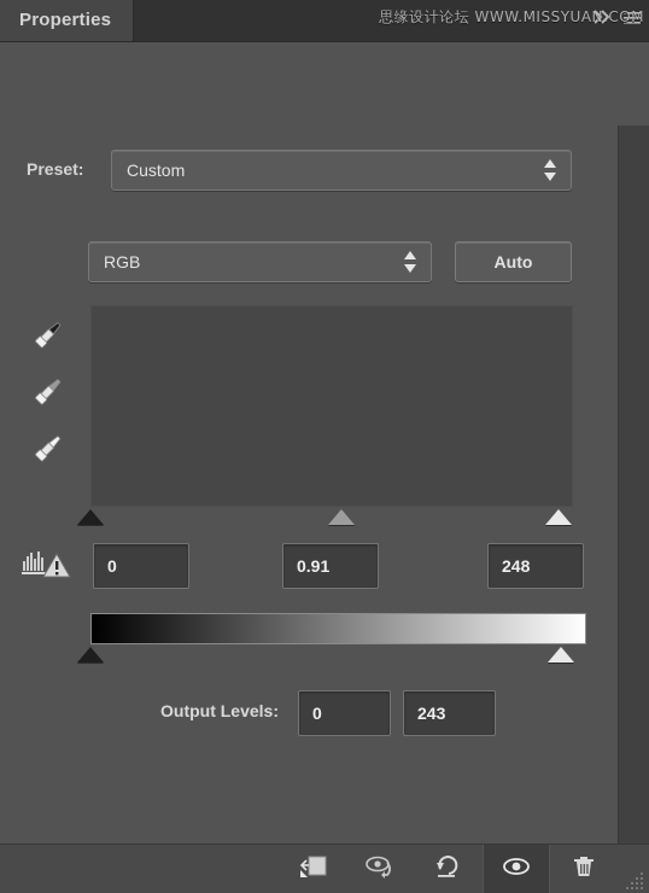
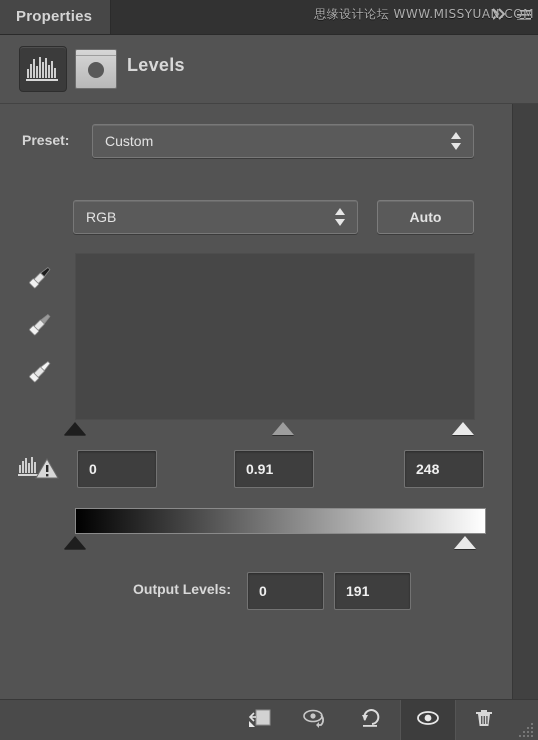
  Properties
  思缘设计论坛 WWW.MISSYUAN.COM
+ Levels
  Preset:
  Custom
  RGB
  Auto
  0
  0.91
  248
  Output Levels:
  0
- 243
+ 191
